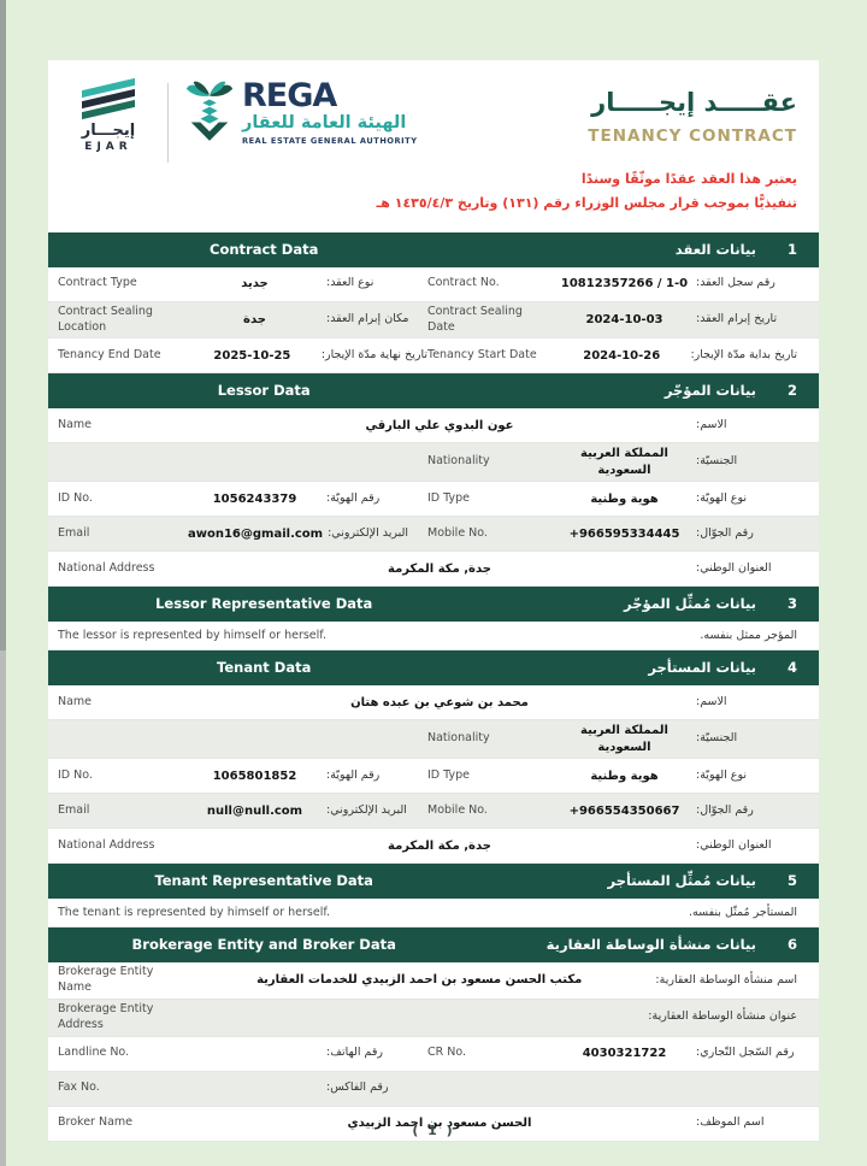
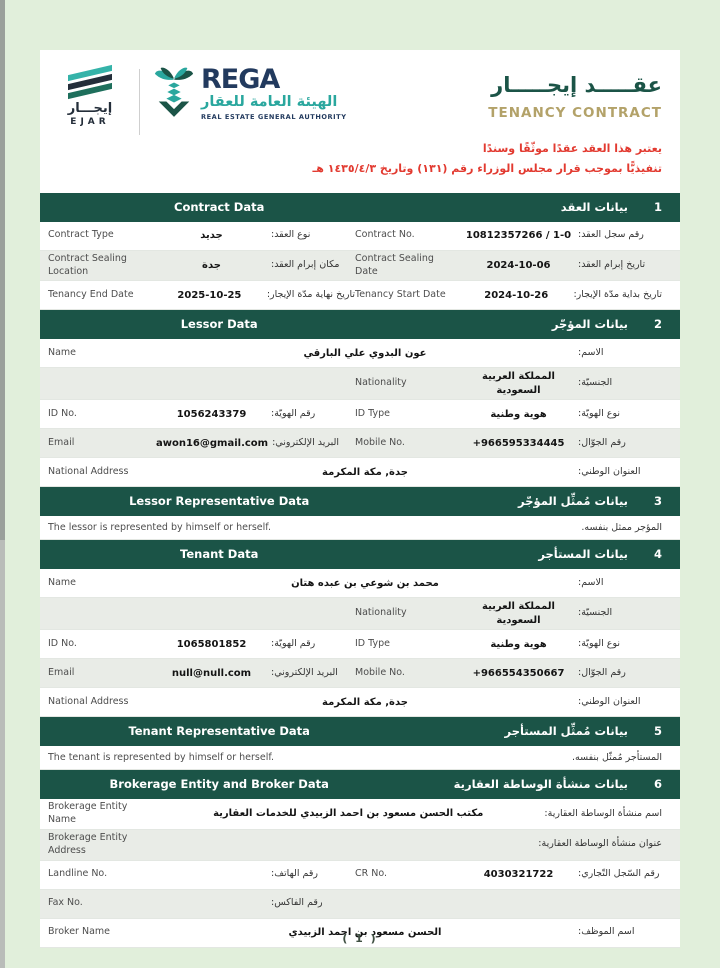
  إيجـــار
  EJAR
  REGA
  الهيئة العامة للعقار
  REAL ESTATE GENERAL AUTHORITY
  عقـــــد إيجـــــار
  TENANCY CONTRACT
  يعتبر هذا العقد عقدًا موثّقًا وسندًا
  تنفيذيًّا بموجب قرار مجلس الوزراء رقم (١٣١) وتاريخ ١٤٣٥/٤/٣ هـ
  Contract Data
  بيانات العقد
  1
  Contract No.
  10812357266 / 1-0
  رقم سجل العقد:
  Contract Type
  جديد
  نوع العقد:
  Contract Sealing Date
- 2024-10-03
+ 2024-10-06
  تاريخ إبرام العقد:
  Contract Sealing Location
  جدة
  مكان إبرام العقد:
  Tenancy Start Date
  2024-10-26
  تاريخ بداية مدّة الإيجار:
  Tenancy End Date
  2025-10-25
  تاريخ نهاية مدّة الإيجار:
  Lessor Data
  بيانات المؤجّر
  2
  Name
  عون البدوي علي البارقي
  الاسم:
  Nationality
  المملكة العربية السعودية
  الجنسيّة:
  ID Type
  هوية وطنية
  نوع الهويّة:
  ID No.
  1056243379
  رقم الهويّة:
  Mobile No.
  +966595334445
  رقم الجوّال:
  Email
  awon16@gmail.com
  البريد الإلكتروني:
  National Address
  جدة, مكة المكرمة
  العنوان الوطني:
  Lessor Representative Data
  بيانات مُمثِّل المؤجّر
  3
  المؤجر ممثل بنفسه.
  The lessor is represented by himself or herself.
  Tenant Data
  بيانات المستأجر
  4
  Name
  محمد بن شوعي بن عبده هتان
  الاسم:
  Nationality
  المملكة العربية السعودية
  الجنسيّة:
  ID Type
  هوية وطنية
  نوع الهويّة:
  ID No.
  1065801852
  رقم الهويّة:
  Mobile No.
  +966554350667
  رقم الجوّال:
  Email
  null@null.com
  البريد الإلكتروني:
  National Address
  جدة, مكة المكرمة
  العنوان الوطني:
  Tenant Representative Data
  بيانات مُمثِّل المستأجر
  5
  المستأجر مُمثّل بنفسه.
  The tenant is represented by himself or herself.
  Brokerage Entity and Broker Data
  بيانات منشأة الوساطة العقارية
  6
  Brokerage Entity Name
  مكتب الحسن مسعود بن احمد الزبيدي للخدمات العقارية
  اسم منشأة الوساطة العقارية:
  Brokerage Entity Address
  عنوان منشأة الوساطة العقارية:
  CR No.
  4030321722
  رقم السّجل التّجاري:
  Landline No.
  رقم الهاتف:
  Fax No.
  رقم الفاكس:
  Broker Name
  الحسن مسعود بن احمد الزبيدي
  اسم الموظف:
  ( 1 )
